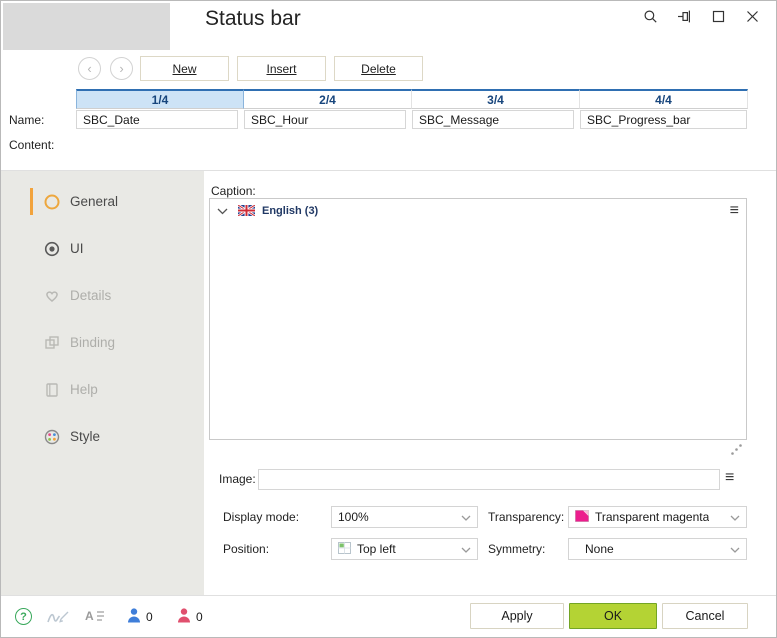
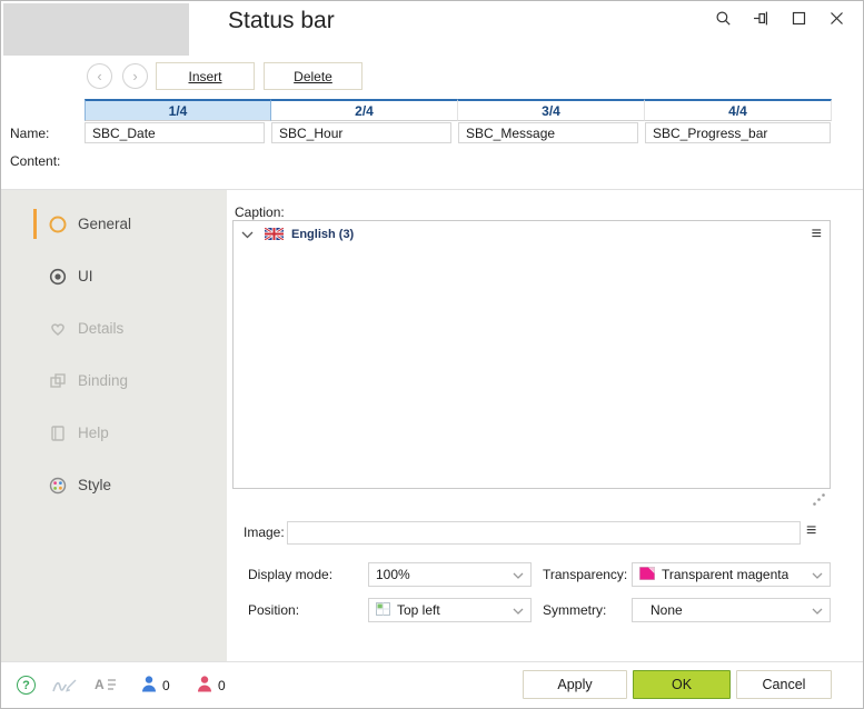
  Status bar
  ‹
  ›
- New
  Insert
  Delete
  1/4
  2/4
  3/4
  4/4
  Name:
  SBC_Date
  SBC_Hour
  SBC_Message
  SBC_Progress_bar
  Content:
  General
  UI
  Details
  Binding
  Help
  Style
  Caption:
  English (3)
  ≡
  Image:
  ≡
  Display mode:
  100%
  Transparency:
  Transparent magenta
  Position:
  Top left
  Symmetry:
  None
  ?
  A
  0
  0
  Apply
  OK
  Cancel
